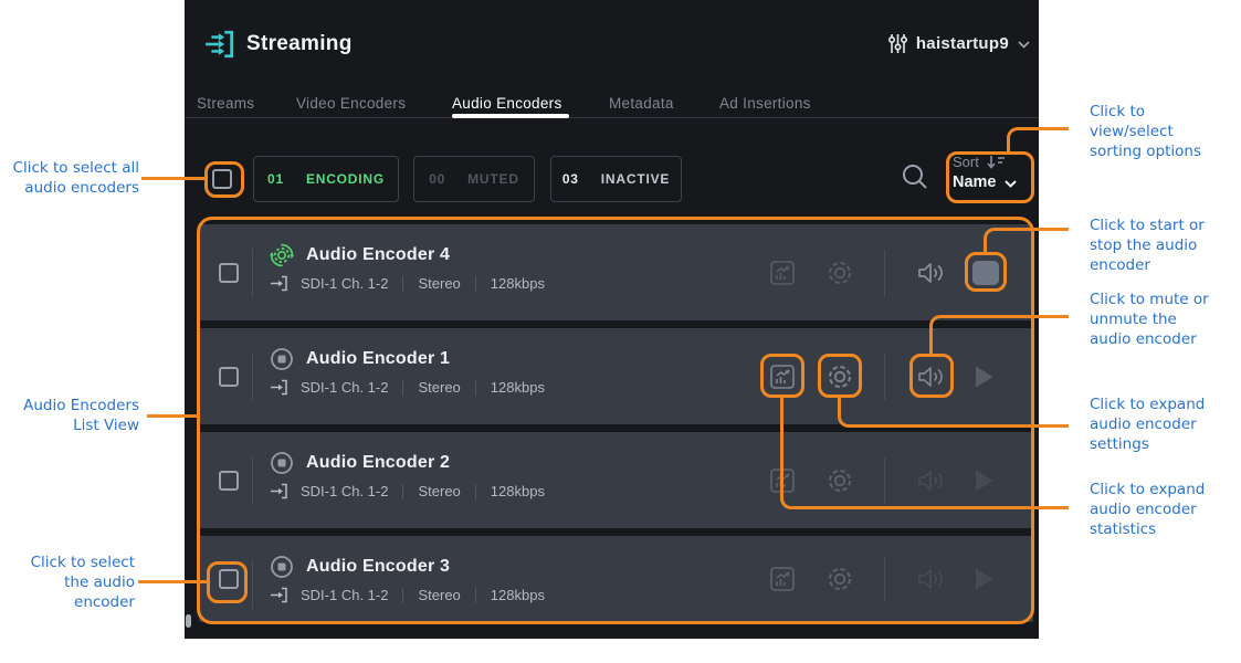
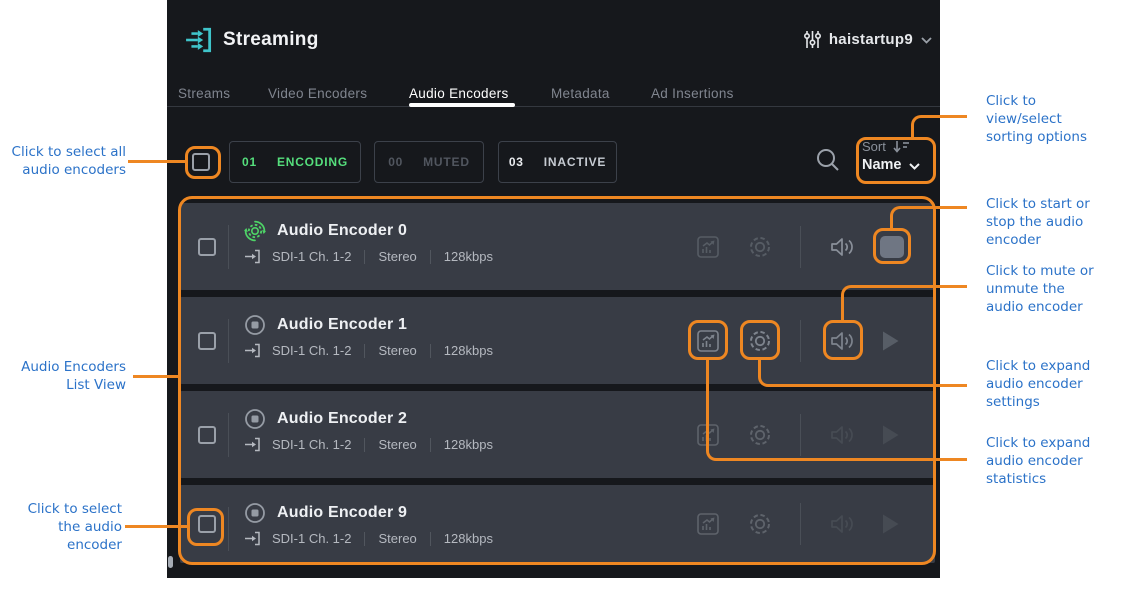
  Streaming
  haistartup9
  Streams
  Video Encoders
  Audio Encoders
  Metadata
  Ad Insertions
  01
  ENCODING
  00
  MUTED
  03
  INACTIVE
  Sort
  Name
- Audio Encoder 4
+ Audio Encoder 0
  SDI-1 Ch. 1-2
  Stereo
  128kbps
  Audio Encoder 1
  SDI-1 Ch. 1-2
  Stereo
  128kbps
  Audio Encoder 2
  SDI-1 Ch. 1-2
  Stereo
  128kbps
- Audio Encoder 3
+ Audio Encoder 9
  SDI-1 Ch. 1-2
  Stereo
  128kbps
  Click to
  view/select
  sorting options
  Click to select all
  audio encoders
  Click to start or
  stop the audio
  encoder
  Click to mute or
  unmute the
  audio encoder
  Audio Encoders
  List View
  Click to expand
  audio encoder
  settings
  Click to expand
  audio encoder
  statistics
  Click to select
  the audio
  encoder
